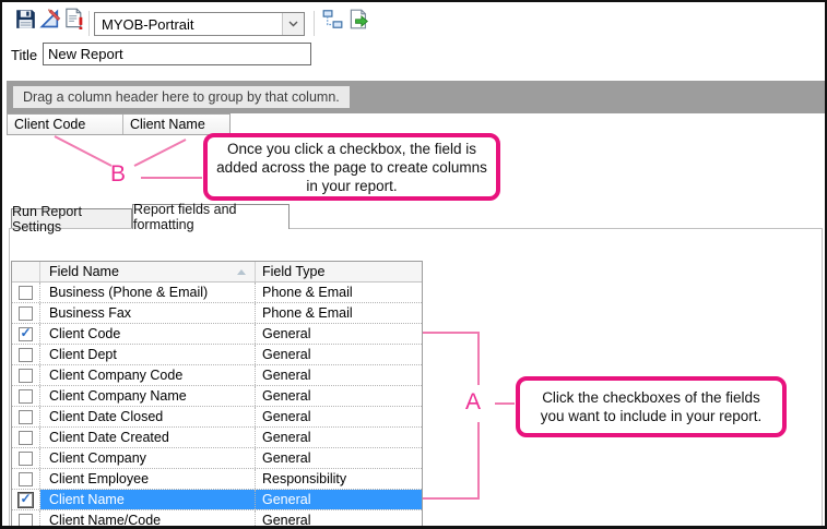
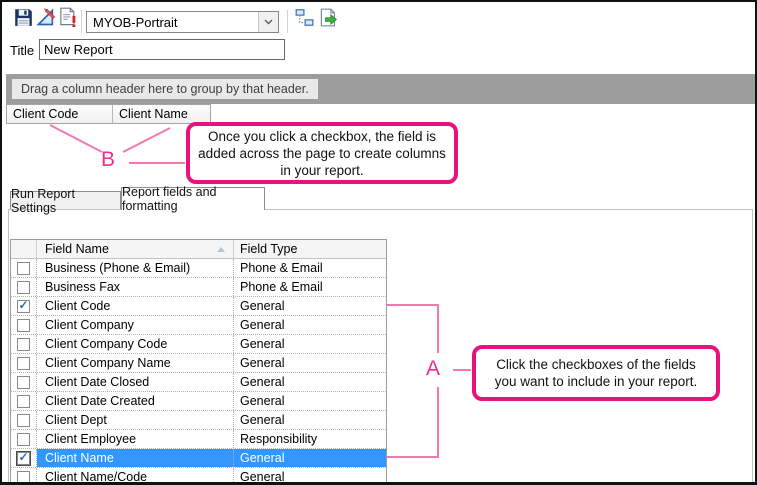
  MYOB-Portrait
  Title
  New Report
- Drag a column header here to group by that column.
+ Drag a column header here to group by that header.
  Client Code
  Client Name
  Run Report Settings
  Report fields and formatting
  Field Name
  Field Type
  Business (Phone & Email)
  Phone & Email
  Business Fax
  Phone & Email
  Client Code
  General
- Client Dept
+ Client Company
  General
  Client Company Code
  General
  Client Company Name
  General
  Client Date Closed
  General
  Client Date Created
  General
- Client Company
+ Client Dept
  General
  Client Employee
  Responsibility
  Client Name
  General
  Client Name/Code
  General
  B
  Once you click a checkbox, the field is added across the page to create columns in your report.
  A
  Click the checkboxes of the fields you want to include in your report.
